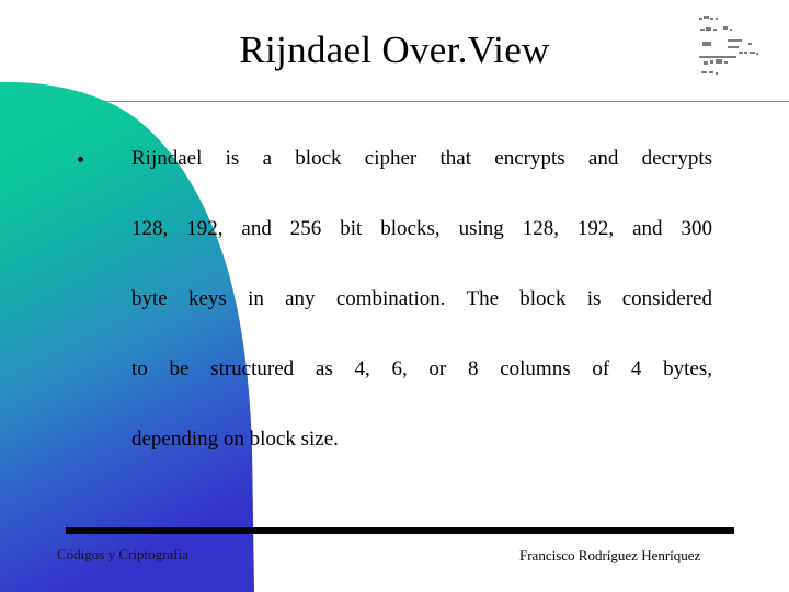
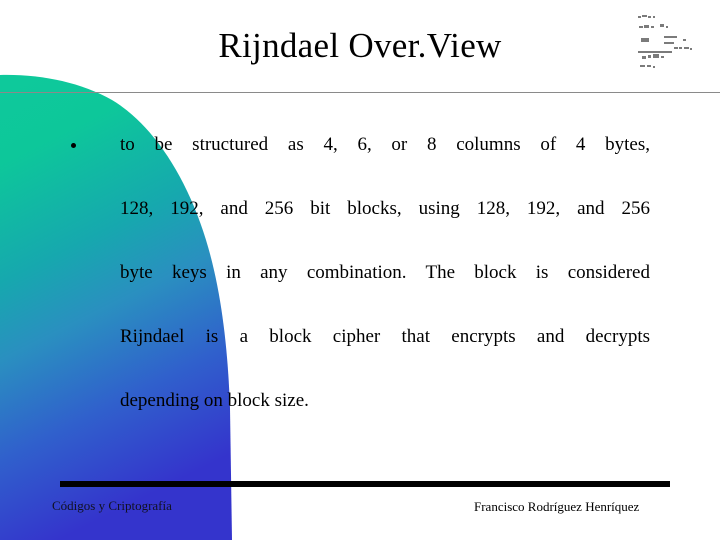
  Rijndael Over.View
- Rijndael is a block cipher that encrypts and decrypts
+ to be structured as 4, 6, or 8 columns of 4 bytes,
- 128, 192, and 256 bit blocks, using 128, 192, and 300
+ 128, 192, and 256 bit blocks, using 128, 192, and 256
  byte keys in any combination. The block is considered
- to be structured as 4, 6, or 8 columns of 4 bytes,
+ Rijndael is a block cipher that encrypts and decrypts
  depending on block size.
  Códigos y Criptografía
  Francisco Rodríguez Henríquez
